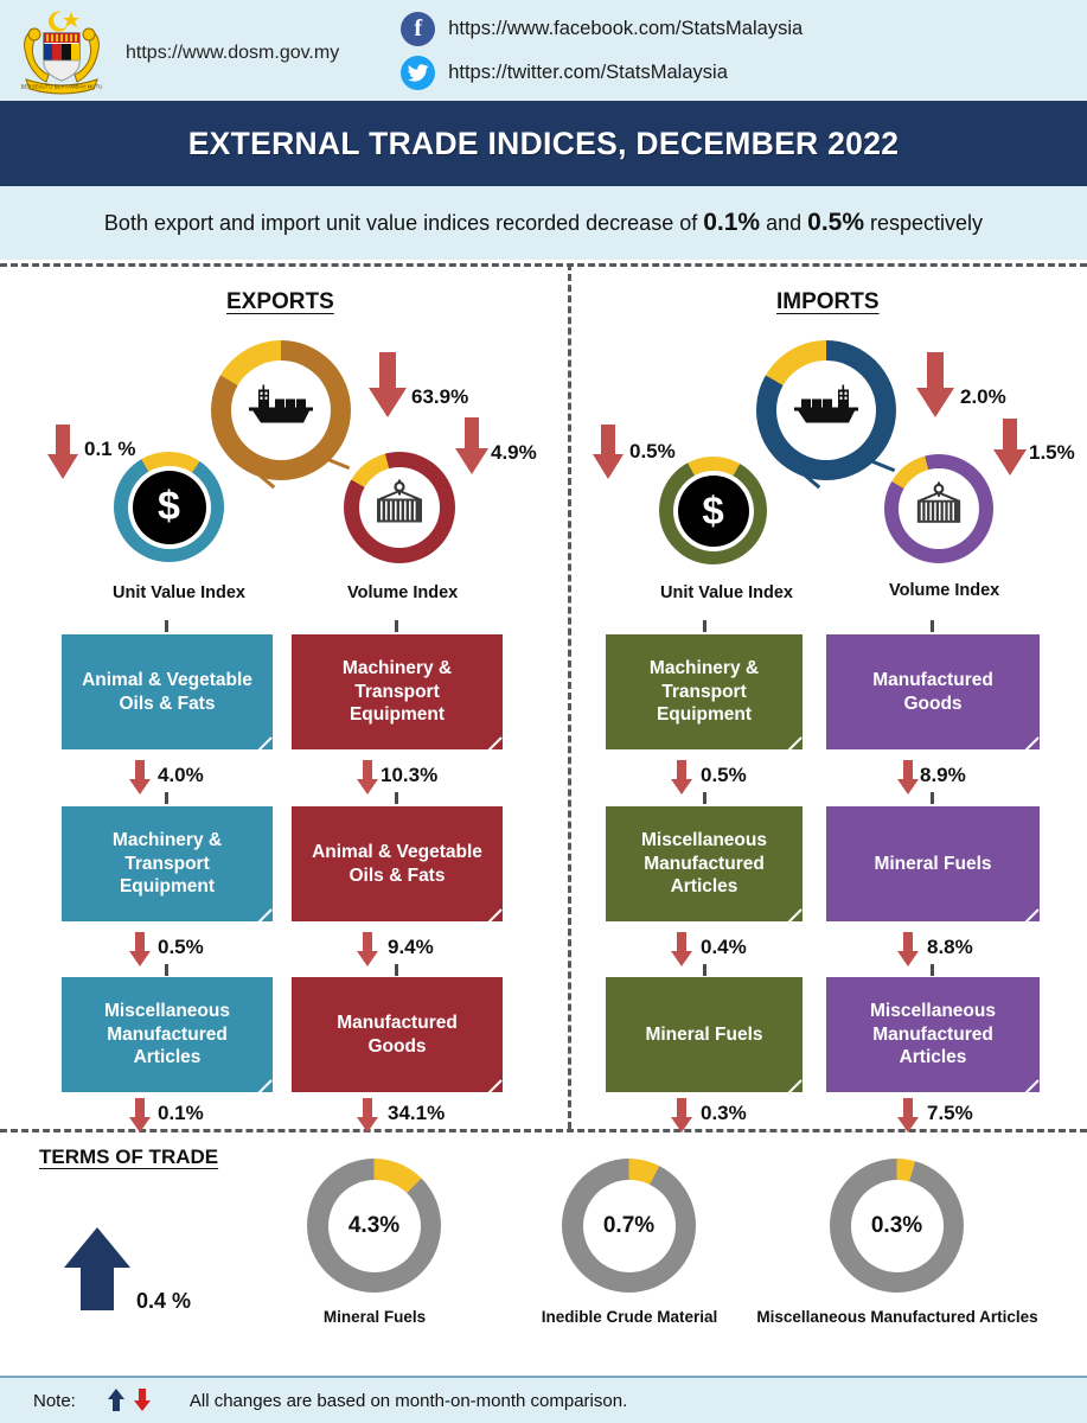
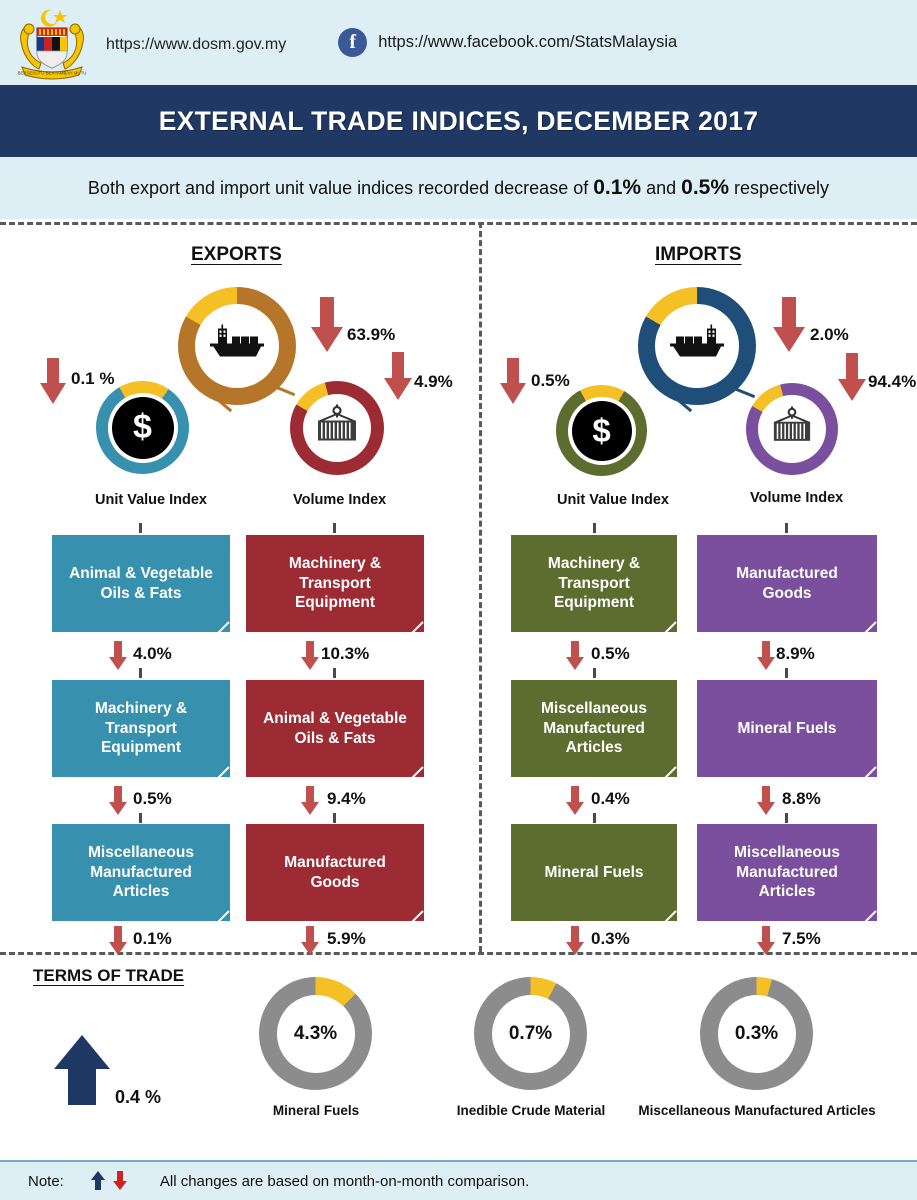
  https://www.dosm.gov.my
  f
  https://www.facebook.com/StatsMalaysia
- https://twitter.com/StatsMalaysia
- EXTERNAL TRADE INDICES, DECEMBER 2022
+ EXTERNAL TRADE INDICES, DECEMBER 2017
  Both export and import unit value indices recorded decrease of 0.1% and 0.5% respectively
  EXPORTS
  63.9%
  $
  0.1 %
  Unit Value Index
  4.9%
  Volume Index
  IMPORTS
  2.0%
  $
  0.5%
  Unit Value Index
- 1.5%
+ 94.4%
  Volume Index
  Animal & Vegetable
  Oils & Fats
  4.0%
  Machinery & Transport
  Equipment
  0.5%
  Miscellaneous
  Manufactured Articles
  0.1%
  Machinery & Transport
  Equipment
  10.3%
  Animal & Vegetable
  Oils & Fats
  9.4%
  Manufactured
  Goods
- 34.1%
+ 5.9%
  Machinery &
  Transport Equipment
  0.5%
  Miscellaneous
  Manufactured Articles
  0.4%
  Mineral Fuels
  0.3%
  Manufactured
  Goods
  8.9%
  Mineral Fuels
  8.8%
  Miscellaneous
  Manufactured Articles
  7.5%
  TERMS OF TRADE
  0.4 %
  4.3%
  Mineral Fuels
  0.7%
  Inedible Crude Material
  0.3%
  Miscellaneous Manufactured Articles
  Note:
  All changes are based on month-on-month comparison.
